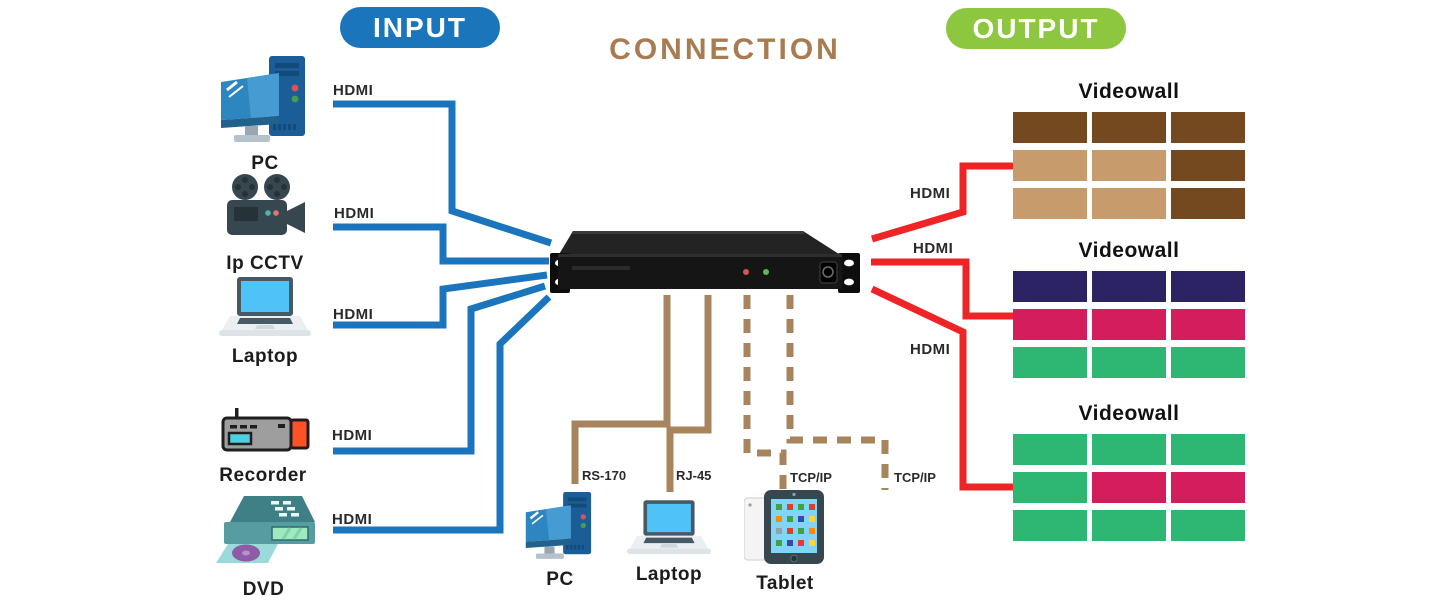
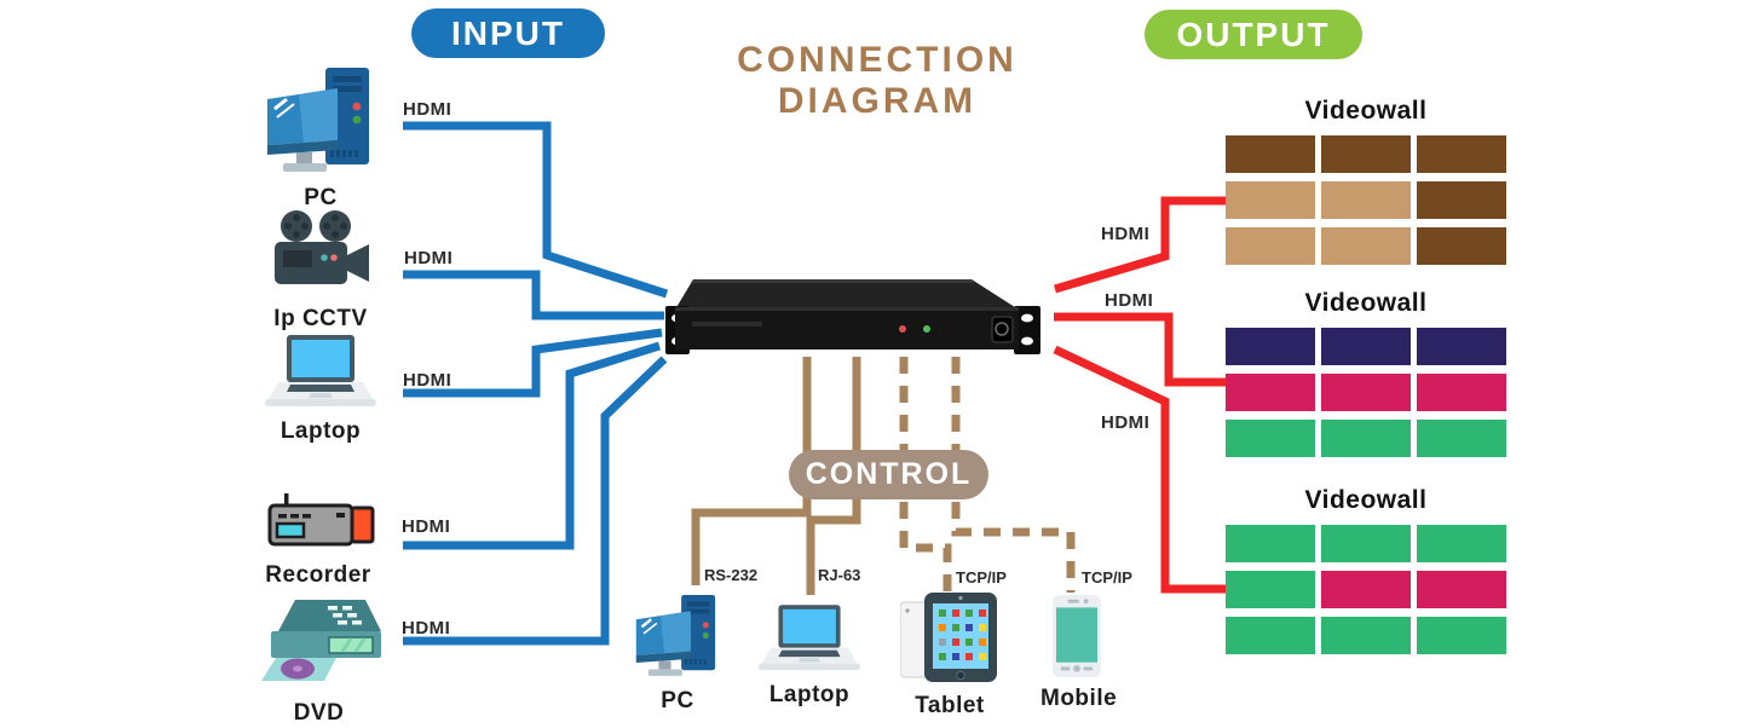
  INPUT
  OUTPUT
  CONNECTION
+ DIAGRAM
+ CONTROL
  PC
  Ip CCTV
  Laptop
  Recorder
  DVD
  HDMI
  HDMI
  HDMI
  HDMI
  HDMI
  HDMI
  HDMI
  HDMI
  Videowall
  Videowall
  Videowall
- RS-170
+ RS-232
- RJ-45
+ RJ-63
  TCP/IP
  TCP/IP
  PC
  Laptop
  Tablet
+ Mobile
